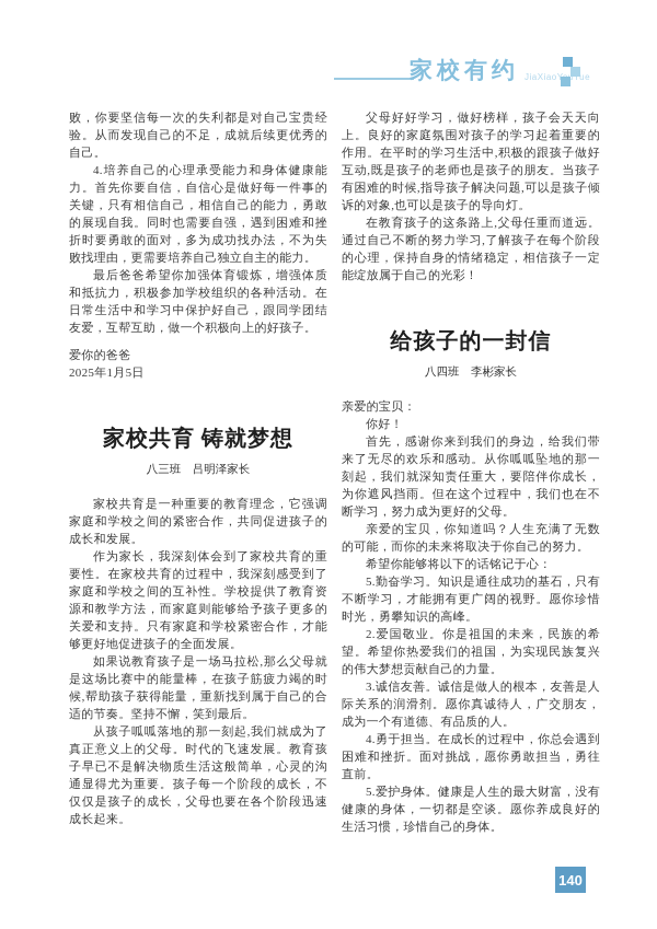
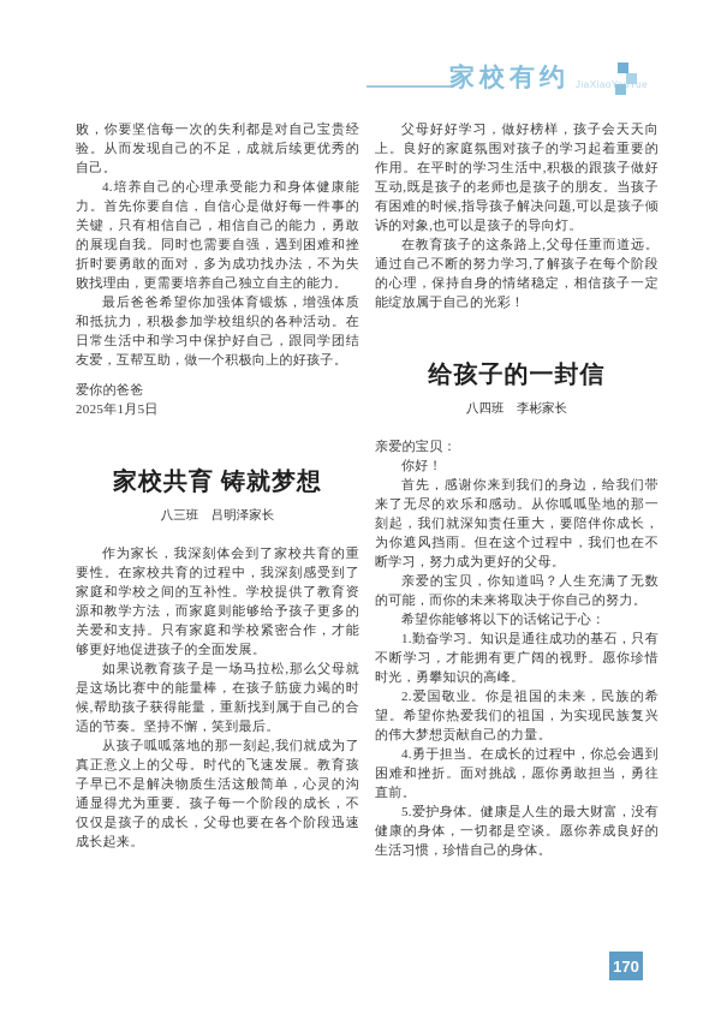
  家校有约
  JiaXiaouYue
  败，你要坚信每一次的失利都是对自己宝贵经验。从而发现自己的不足，成就后续更优秀的自己。
  4.培养自己的心理承受能力和身体健康能力。首先你要自信，自信心是做好每一件事的关键，只有相信自己，相信自己的能力，勇敢的展现自我。同时也需要自强，遇到困难和挫折时要勇敢的面对，多为成功找办法，不为失败找理由，更需要培养自己独立自主的能力。
  最后爸爸希望你加强体育锻炼，增强体质和抵抗力，积极参加学校组织的各种活动。在日常生活中和学习中保护好自己，跟同学团结友爱，互帮互助，做一个积极向上的好孩子。
  爱你的爸爸
  2025年1月5日
  家校共育 铸就梦想
  八三班 吕明泽家长
- 家校共育是一种重要的教育理念，它强调家庭和学校之间的紧密合作，共同促进孩子的成长和发展。
  作为家长，我深刻体会到了家校共育的重要性。在家校共育的过程中，我深刻感受到了家庭和学校之间的互补性。学校提供了教育资源和教学方法，而家庭则能够给予孩子更多的关爱和支持。只有家庭和学校紧密合作，才能够更好地促进孩子的全面发展。
  如果说教育孩子是一场马拉松,那么父母就是这场比赛中的能量棒，在孩子筋疲力竭的时候,帮助孩子获得能量，重新找到属于自己的合适的节奏。坚持不懈，笑到最后。
  从孩子呱呱落地的那一刻起,我们就成为了真正意义上的父母。时代的飞速发展。教育孩子早已不是解决物质生活这般简单，心灵的沟通显得尤为重要。孩子每一个阶段的成长，不仅仅是孩子的成长，父母也要在各个阶段迅速成长起来。
  父母好好学习，做好榜样，孩子会天天向上。良好的家庭氛围对孩子的学习起着重要的作用。在平时的学习生活中,积极的跟孩子做好互动,既是孩子的老师也是孩子的朋友。当孩子有困难的时候,指导孩子解决问题,可以是孩子倾诉的对象,也可以是孩子的导向灯。
  在教育孩子的这条路上,父母任重而道远。通过自己不断的努力学习,了解孩子在每个阶段的心理，保持自身的情绪稳定，相信孩子一定能绽放属于自己的光彩！
  给孩子的一封信
  八四班 李彬家长
  亲爱的宝贝：
  你好！
  首先，感谢你来到我们的身边，给我们带来了无尽的欢乐和感动。从你呱呱坠地的那一刻起，我们就深知责任重大，要陪伴你成长，为你遮风挡雨。但在这个过程中，我们也在不断学习，努力成为更好的父母。
  亲爱的宝贝，你知道吗？人生充满了无数的可能，而你的未来将取决于你自己的努力。
  希望你能够将以下的话铭记于心：
- 5.勤奋学习。知识是通往成功的基石，只有不断学习，才能拥有更广阔的视野。愿你珍惜时光，勇攀知识的高峰。
+ 1.勤奋学习。知识是通往成功的基石，只有不断学习，才能拥有更广阔的视野。愿你珍惜时光，勇攀知识的高峰。
  2.爱国敬业。你是祖国的未来，民族的希望。希望你热爱我们的祖国，为实现民族复兴的伟大梦想贡献自己的力量。
- 3.诚信友善。诚信是做人的根本，友善是人际关系的润滑剂。愿你真诚待人，广交朋友，成为一个有道德、有品质的人。
  4.勇于担当。在成长的过程中，你总会遇到困难和挫折。面对挑战，愿你勇敢担当，勇往直前。
  5.爱护身体。健康是人生的最大财富，没有健康的身体，一切都是空谈。愿你养成良好的生活习惯，珍惜自己的身体。
- 140
+ 170
